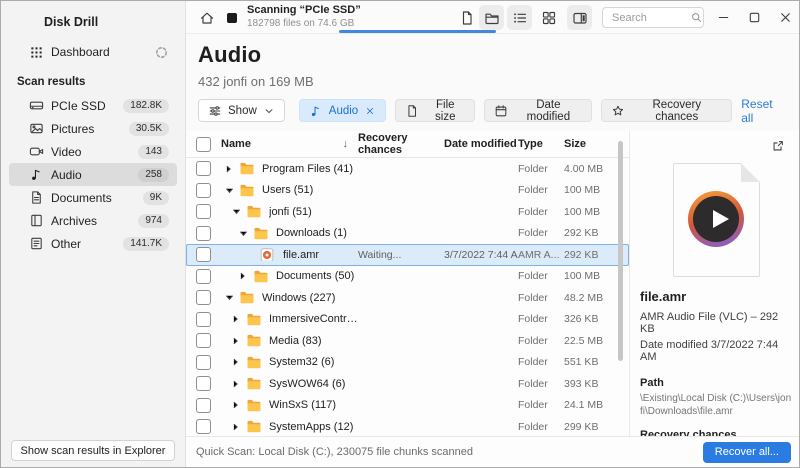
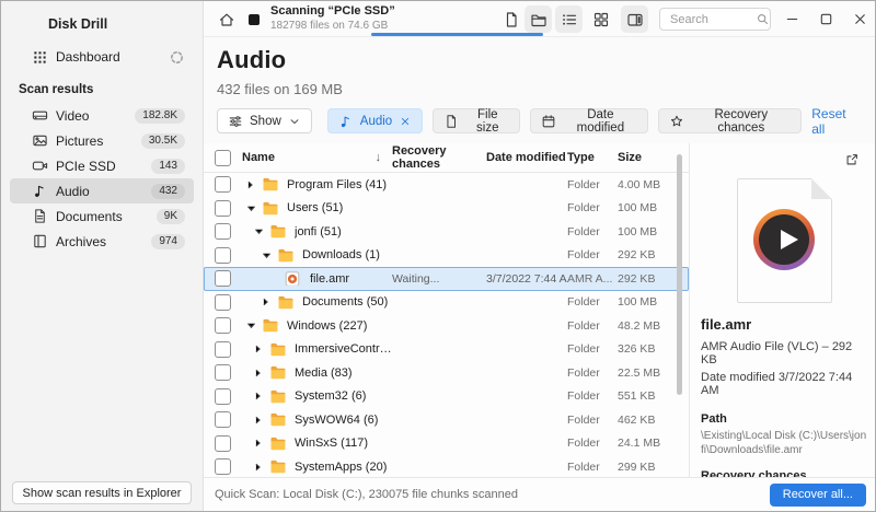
  Disk Drill
  Dashboard
  Scan results
- PCIe SSD
+ Video
  182.8K
  Pictures
  30.5K
- Video
+ PCIe SSD
  143
  Audio
- 258
+ 432
  Documents
  9K
  Archives
  974
- Other
- 141.7K
  Show scan results in Explorer
  Scanning “PCIe SSD”
  182798 files on 74.6 GB
  Search
  Audio
- 432 jonfi on 169 MB
+ 432 files on 169 MB
  Show
  Audio
  File size
  Date modified
  Recovery chances
  Reset all
  Name
  ↓
  Recovery chances
  Date modified
  Type
  Size
  Program Files (41)
  Folder
  4.00 MB
  Users (51)
  Folder
  100 MB
  jonfi (51)
  Folder
  100 MB
  Downloads (1)
  Folder
  292 KB
  file.amr
  Waiting...
  3/7/2022 7:44 A
  AMR A...
  292 KB
  Documents (50)
  Folder
  100 MB
  Windows (227)
  Folder
  48.2 MB
  ImmersiveControl
  Folder
  326 KB
  Media (83)
  Folder
  22.5 MB
  System32 (6)
  Folder
  551 KB
  SysWOW64 (6)
  Folder
- 393 KB
+ 462 KB
  WinSxS (117)
  Folder
  24.1 MB
- SystemApps (12)
+ SystemApps (20)
  Folder
  299 KB
  file.amr
  AMR Audio File (VLC) – 292 KB
  Date modified 3/7/2022 7:44 AM
  Path
  \Existing\Local Disk (C:)\Users\jonfi\Downloads\file.amr
  Recovery chances
  Quick Scan: Local Disk (C:), 230075 file chunks scanned
  Recover all...
